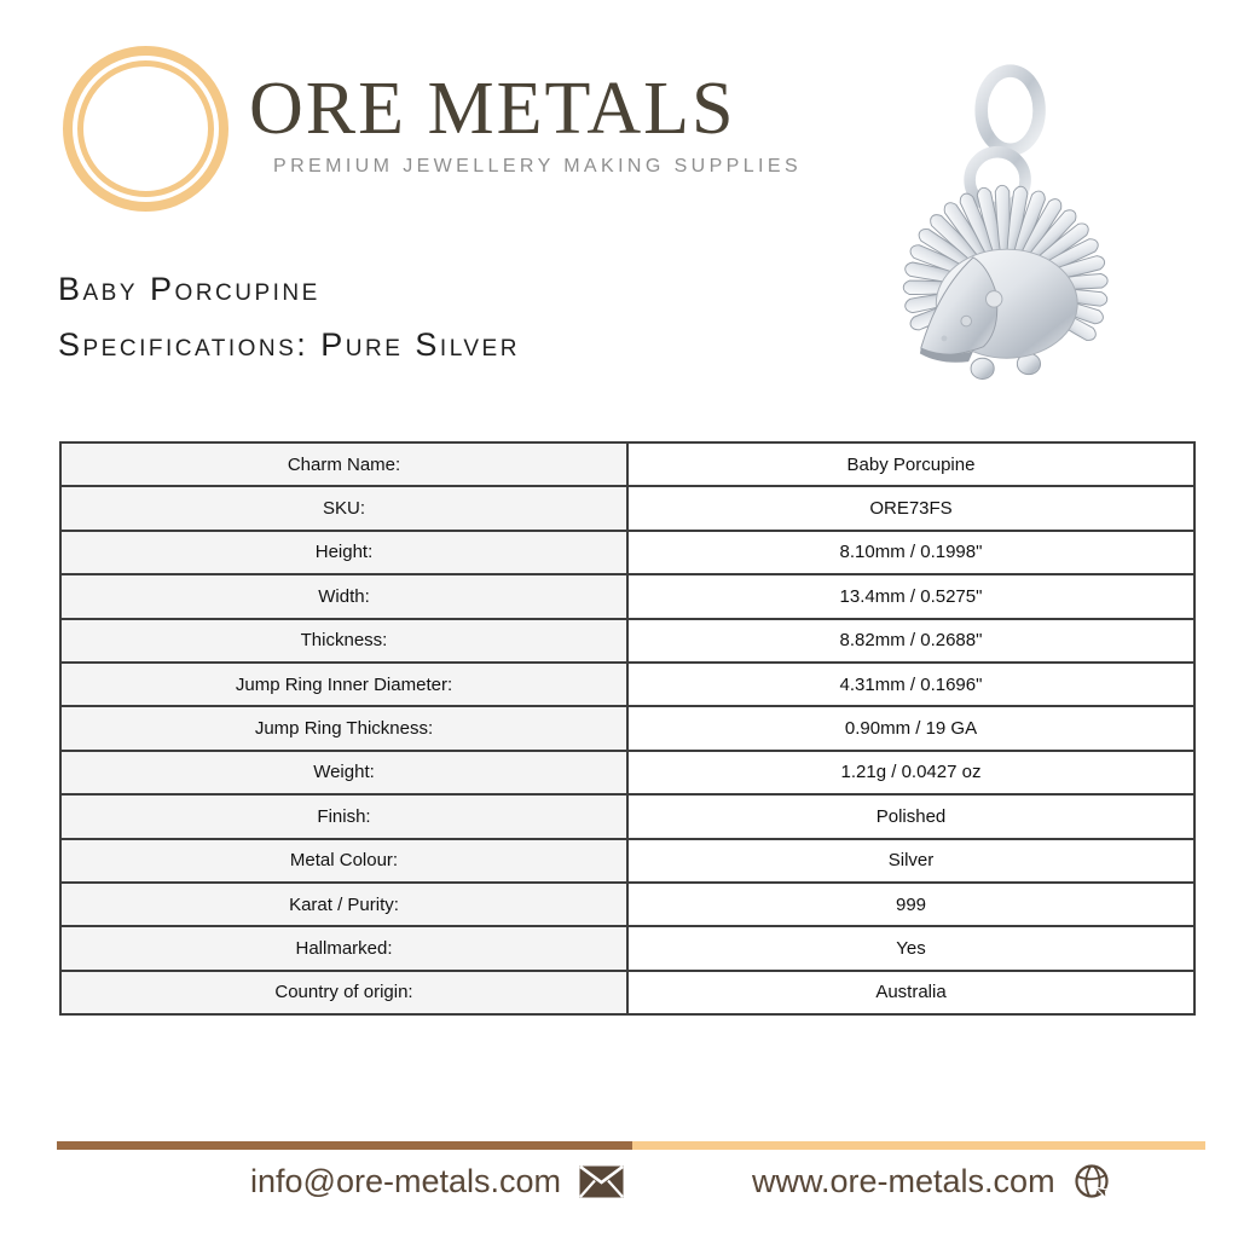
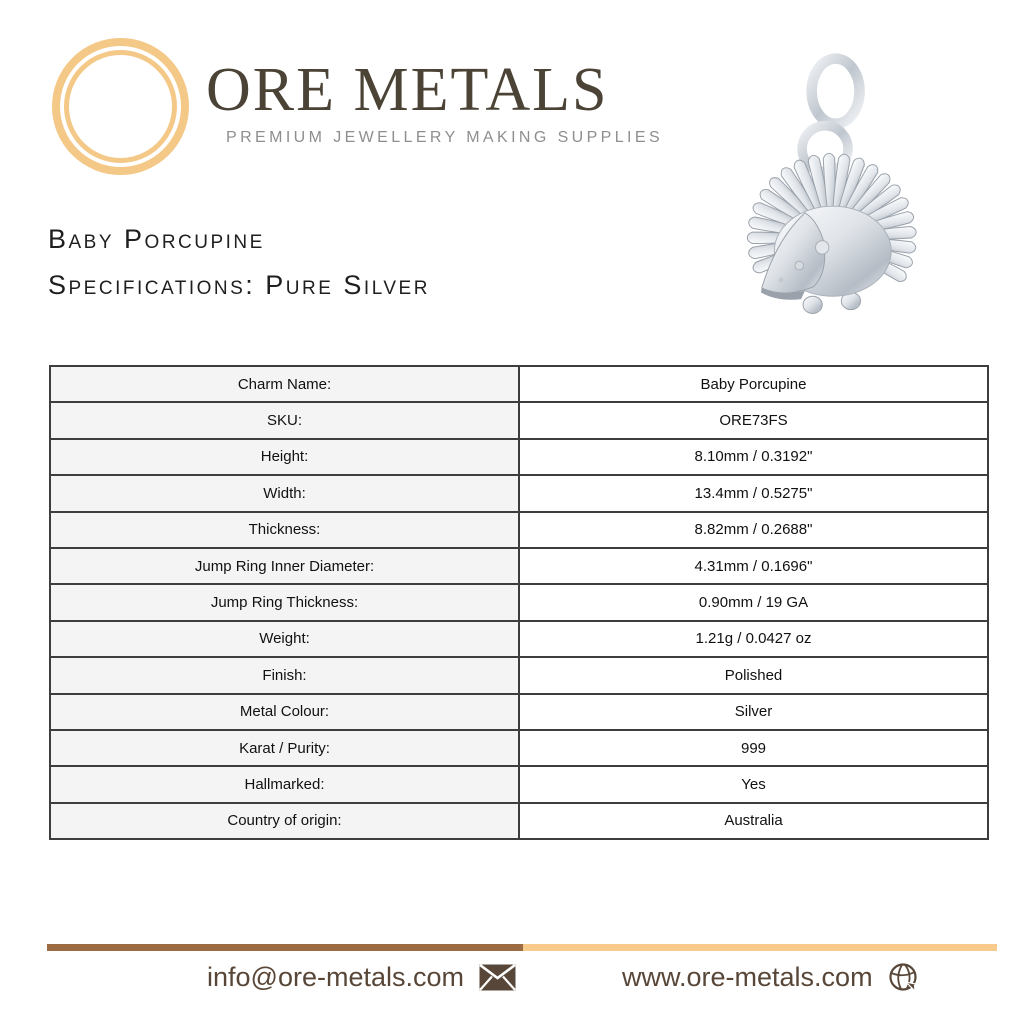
  ORE METALS
  PREMIUM JEWELLERY MAKING SUPPLIES
  Baby Porcupine
  Specifications: Pure Silver
  Charm Name:	Baby Porcupine
  SKU:	ORE73FS
- Height:	8.10mm / 0.1998"
+ Height:	8.10mm / 0.3192"
  Width:	13.4mm / 0.5275"
  Thickness:	8.82mm / 0.2688"
  Jump Ring Inner Diameter:	4.31mm / 0.1696"
  Jump Ring Thickness:	0.90mm / 19 GA
  Weight:	1.21g / 0.0427 oz
  Finish:	Polished
  Metal Colour:	Silver
  Karat / Purity:	999
  Hallmarked:	Yes
  Country of origin:	Australia
  info@ore-metals.com
  www.ore-metals.com
